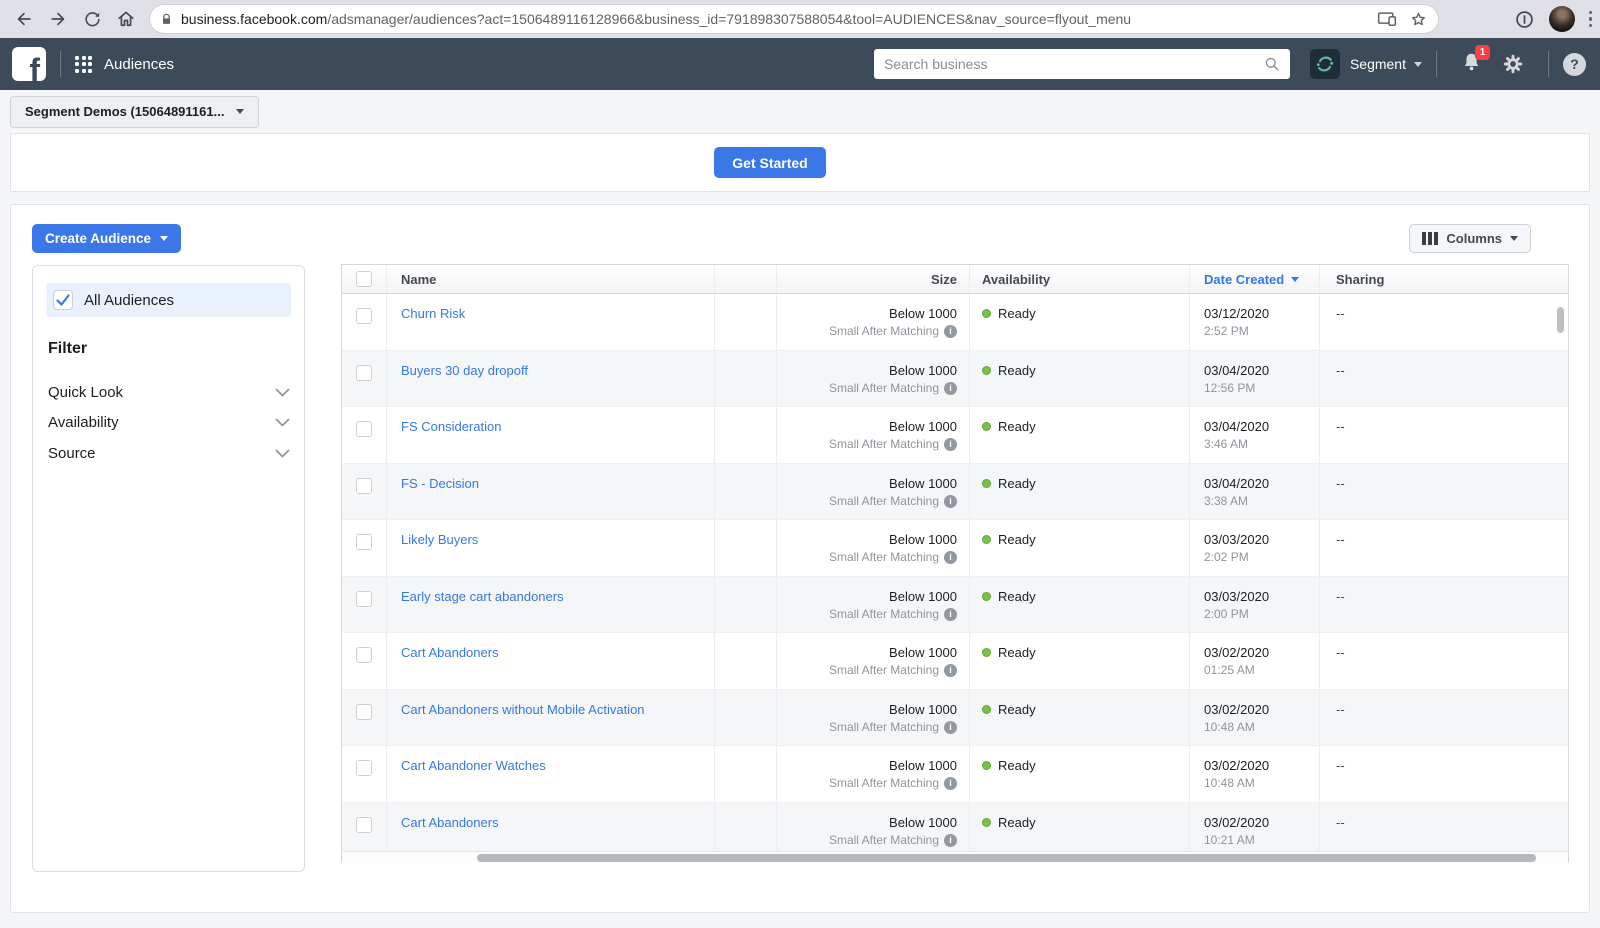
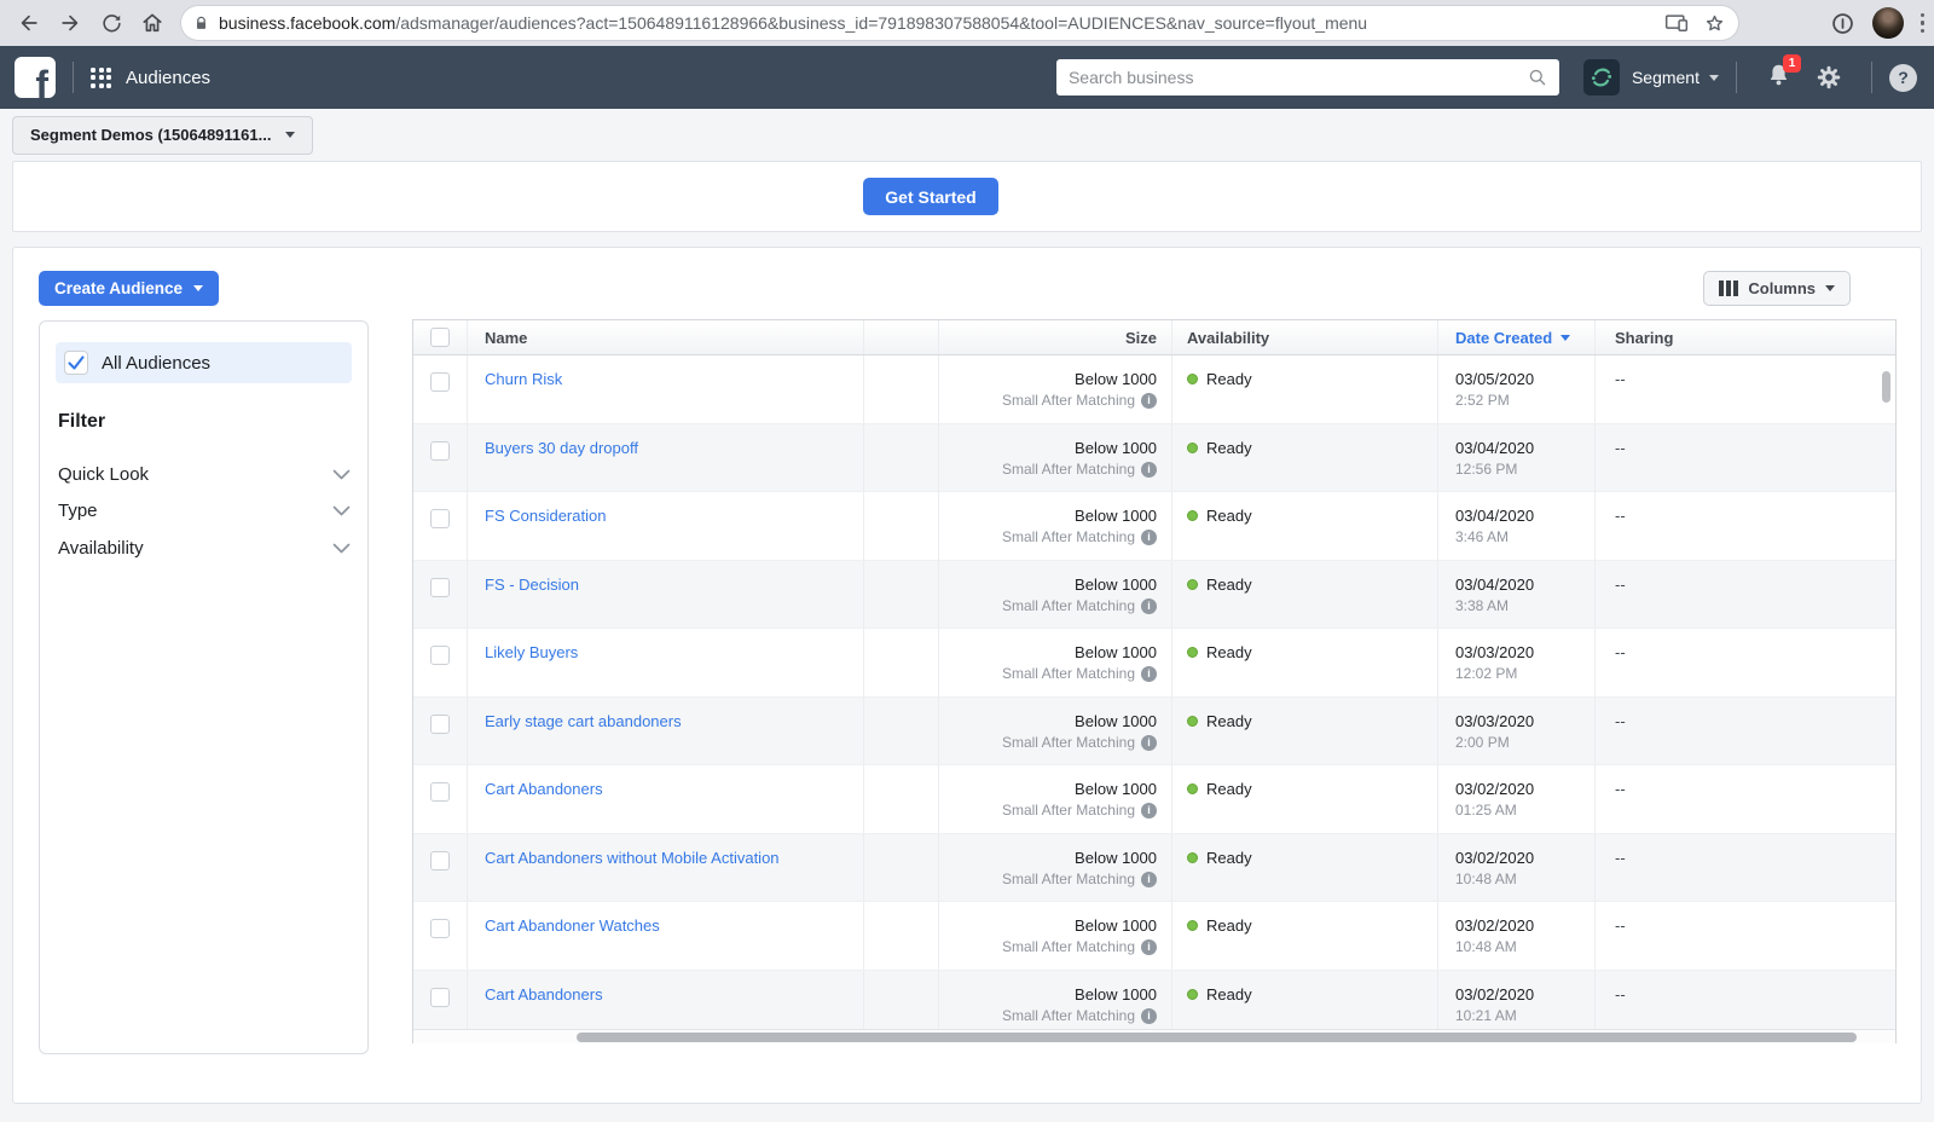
  business.facebook.com
  /adsmanager/audiences?act=1506489116128966&business_id=791898307588054&tool=AUDIENCES&nav_source=flyout_menu
  f
  Audiences
  Search business
  Segment
  1
  ?
  Segment Demos (15064891161...
  Get Started
  Create Audience
  Columns
  All Audiences
  Filter
  Quick Look
+ Type
  Availability
- Source
  Name
  Size
  Availability
  Date Created
  Sharing
  Churn Risk
  Below 1000
  Small After Matching
  i
  Ready
- 03/12/2020
+ 03/05/2020
  2:52 PM
  --
  Buyers 30 day dropoff
  Below 1000
  Small After Matching
  i
  Ready
  03/04/2020
  12:56 PM
  --
  FS Consideration
  Below 1000
  Small After Matching
  i
  Ready
  03/04/2020
  3:46 AM
  --
  FS - Decision
  Below 1000
  Small After Matching
  i
  Ready
  03/04/2020
  3:38 AM
  --
  Likely Buyers
  Below 1000
  Small After Matching
  i
  Ready
  03/03/2020
- 2:02 PM
+ 12:02 PM
  --
  Early stage cart abandoners
  Below 1000
  Small After Matching
  i
  Ready
  03/03/2020
  2:00 PM
  --
  Cart Abandoners
  Below 1000
  Small After Matching
  i
  Ready
  03/02/2020
  01:25 AM
  --
  Cart Abandoners without Mobile Activation
  Below 1000
  Small After Matching
  i
  Ready
  03/02/2020
  10:48 AM
  --
  Cart Abandoner Watches
  Below 1000
  Small After Matching
  i
  Ready
  03/02/2020
  10:48 AM
  --
  Cart Abandoners
  Below 1000
  Small After Matching
  i
  Ready
  03/02/2020
  10:21 AM
  --
